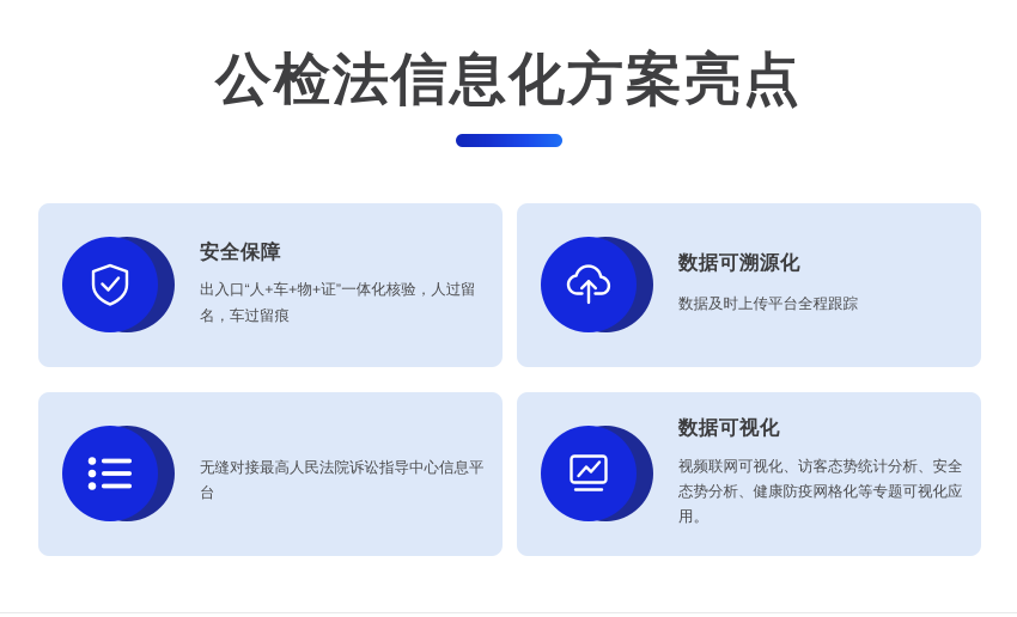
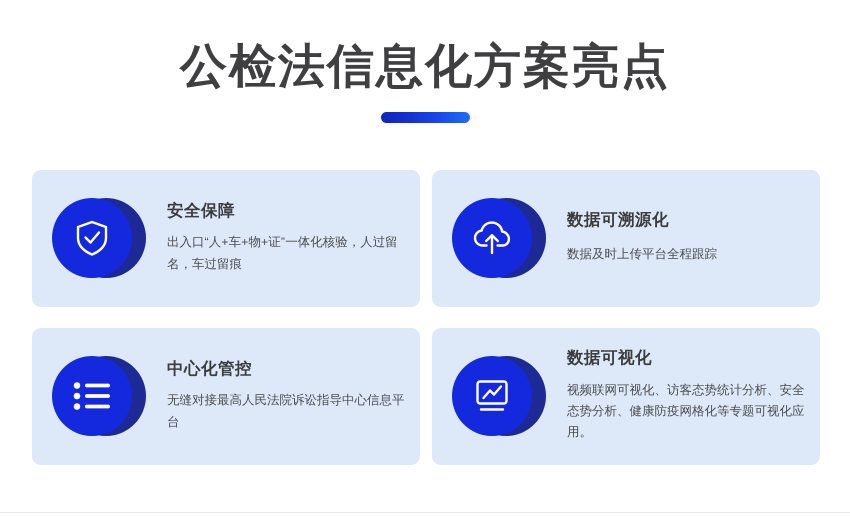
  公检法信息化方案亮点
  安全保障
  出入口“人+车+物+证”一体化核验，人过留名，车过留痕
  数据可溯源化
  数据及时上传平台全程跟踪
+ 中心化管控
  无缝对接最高人民法院诉讼指导中心信息平台
  数据可视化
  视频联网可视化、访客态势统计分析、安全态势分析、健康防疫网格化等专题可视化应用。
